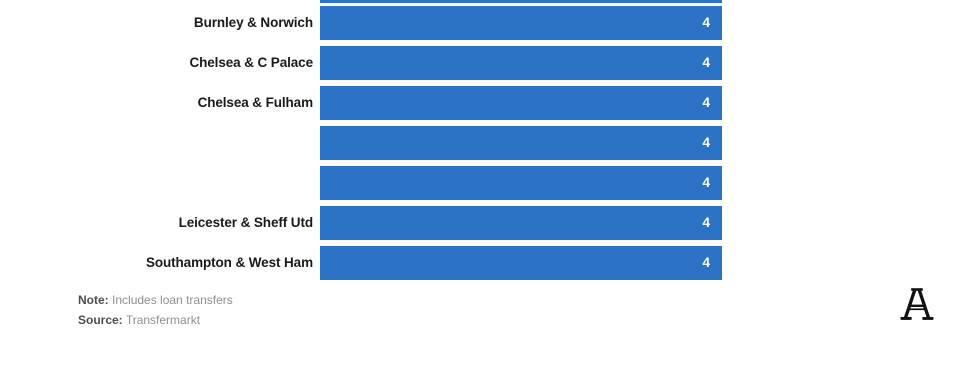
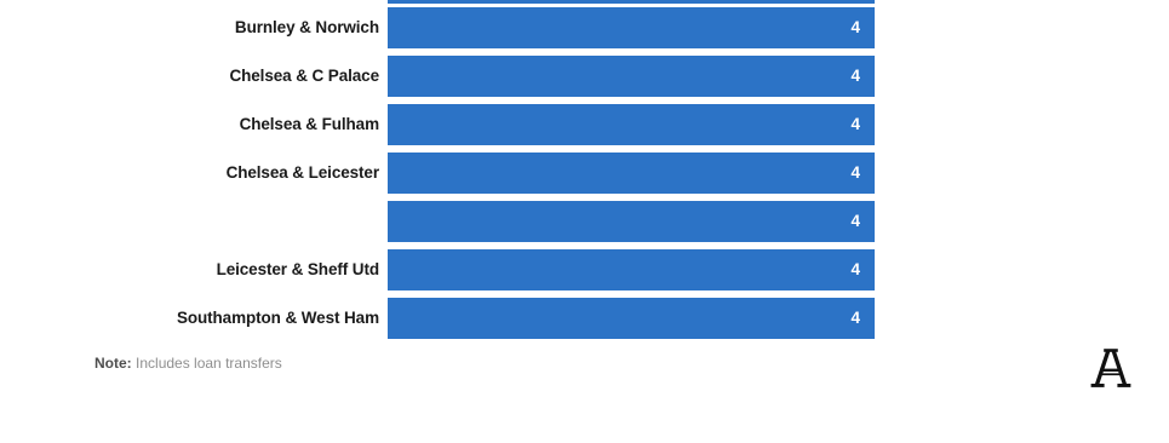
  Burnley & Norwich
  4
  Chelsea & C Palace
  4
  Chelsea & Fulham
  4
+ Chelsea & Leicester
  4
  4
  Leicester & Sheff Utd
  4
  Southampton & West Ham
  4
  Note: Includes loan transfers
- Source: Transfermarkt
